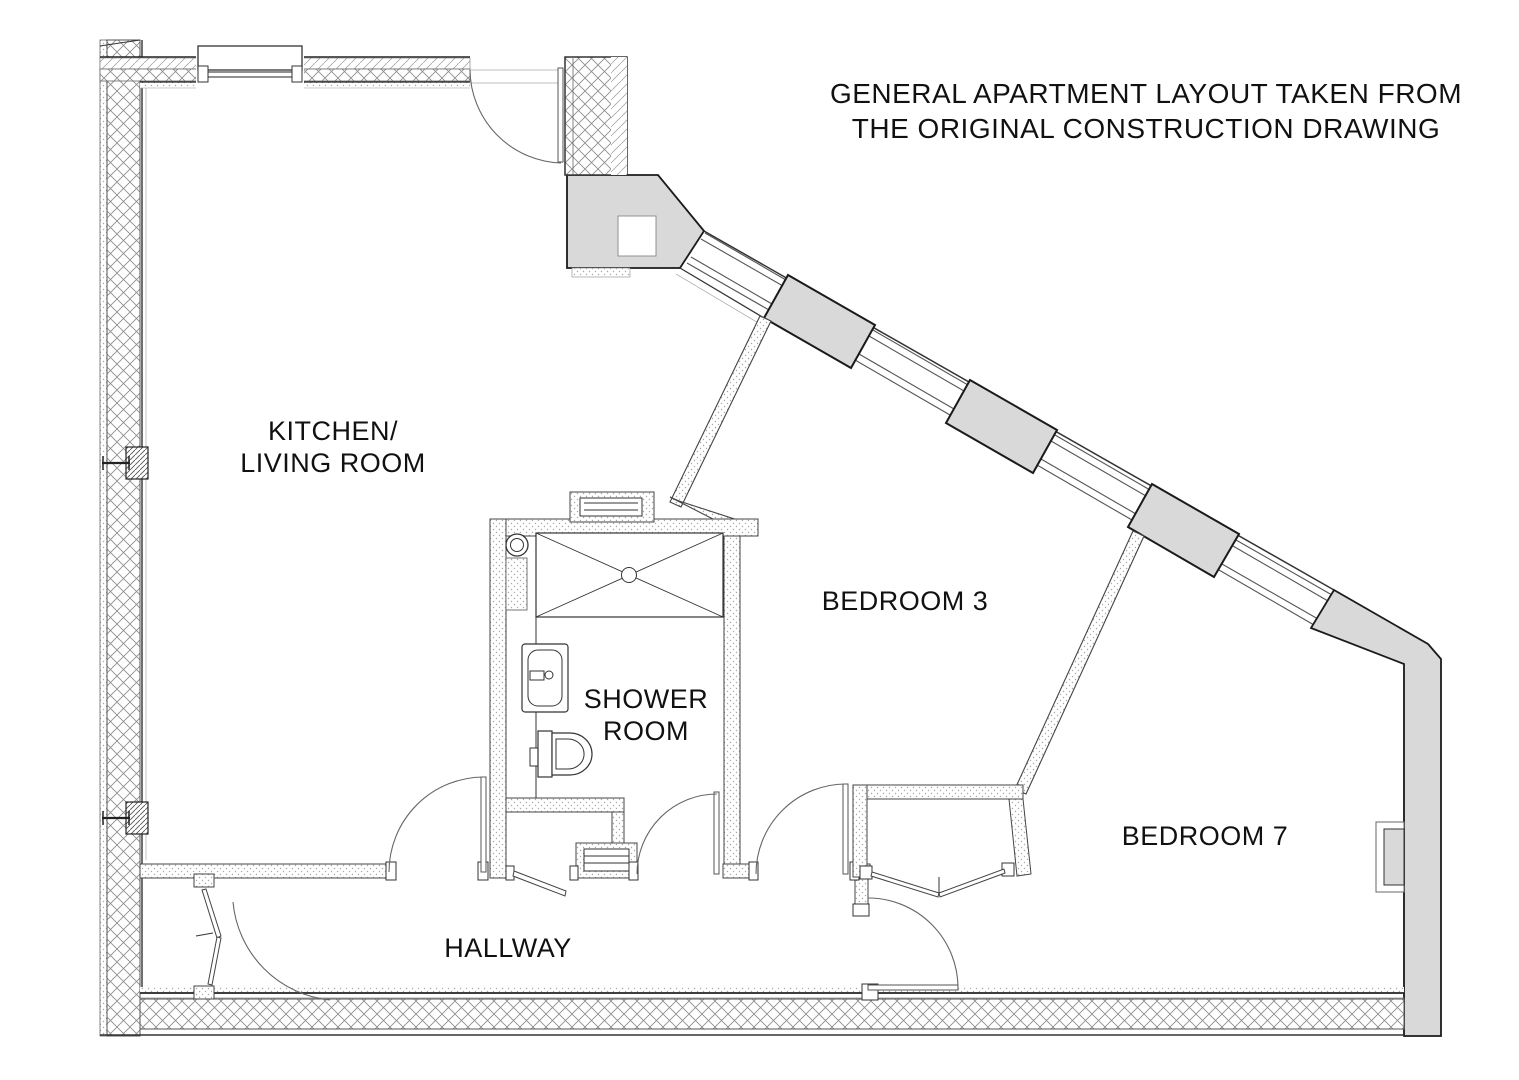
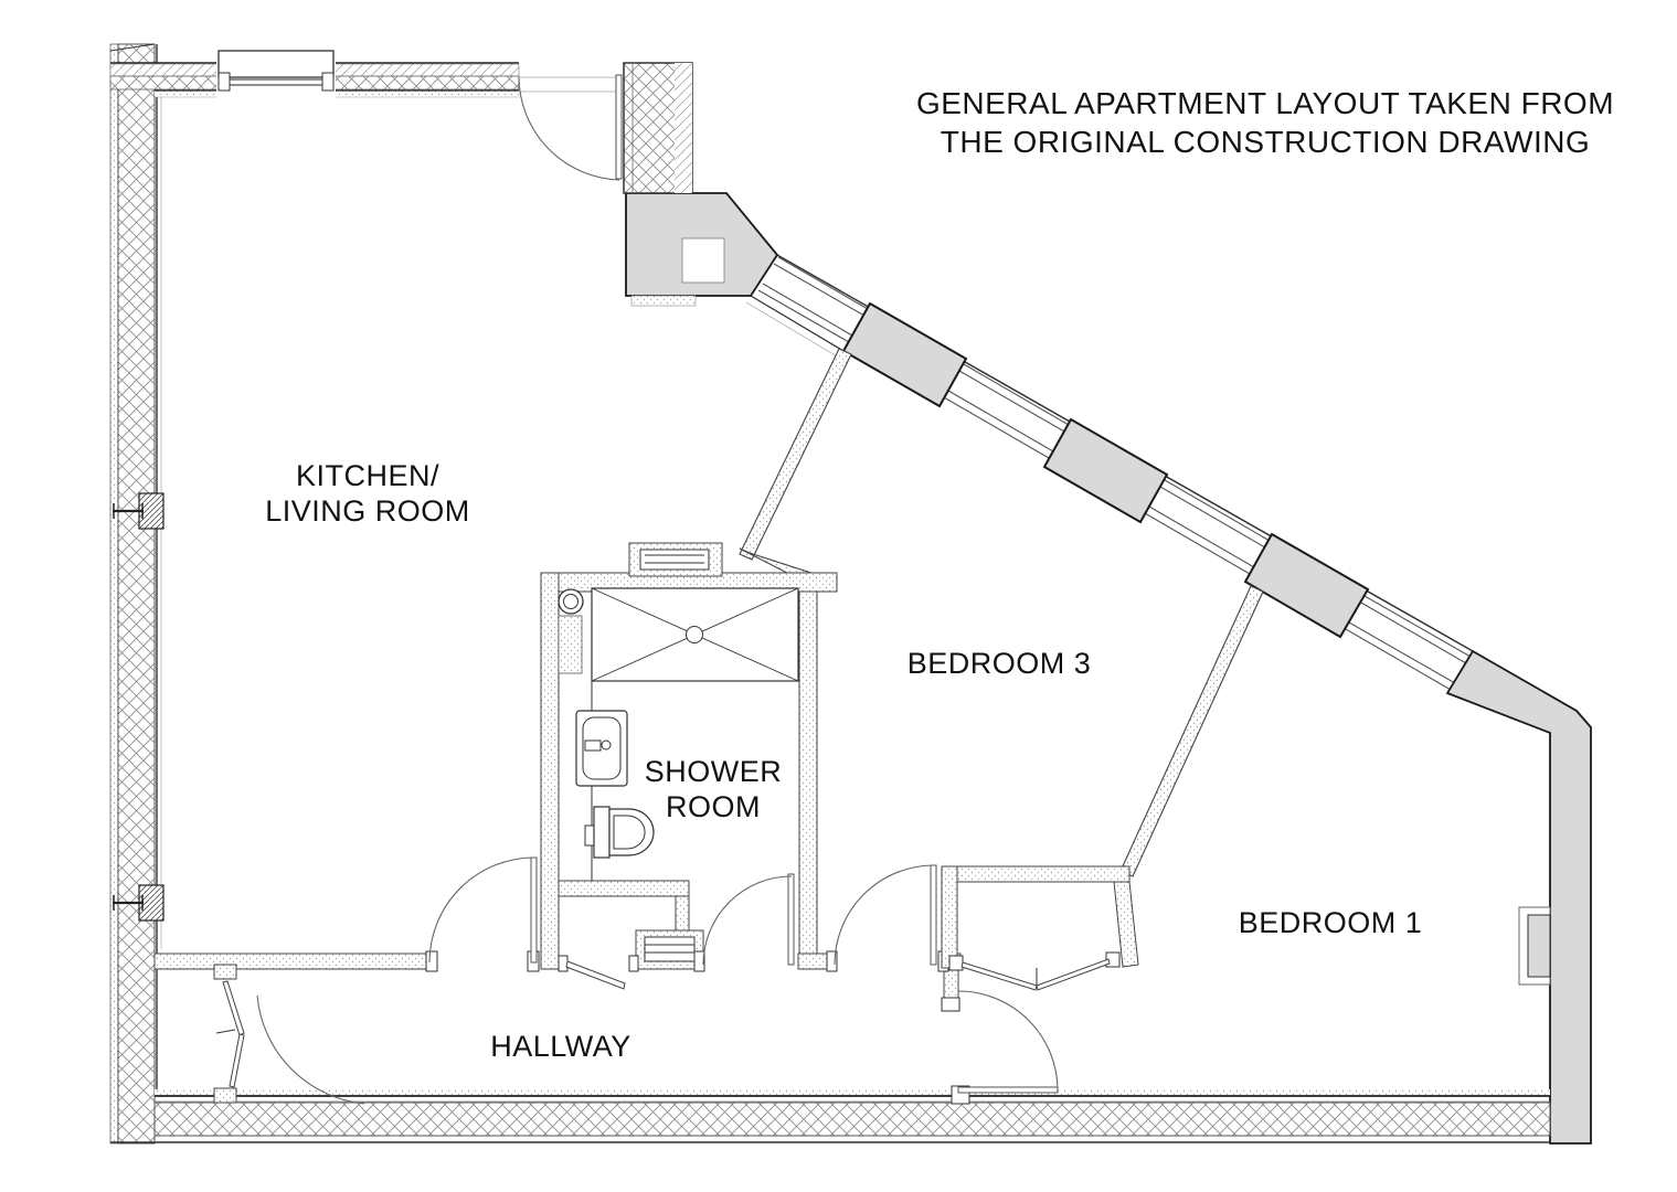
  GENERAL APARTMENT LAYOUT TAKEN FROM
  THE ORIGINAL CONSTRUCTION DRAWING
  KITCHEN/
  LIVING ROOM
  BEDROOM 3
  SHOWER
  ROOM
- BEDROOM 7
+ BEDROOM 1
  HALLWAY
